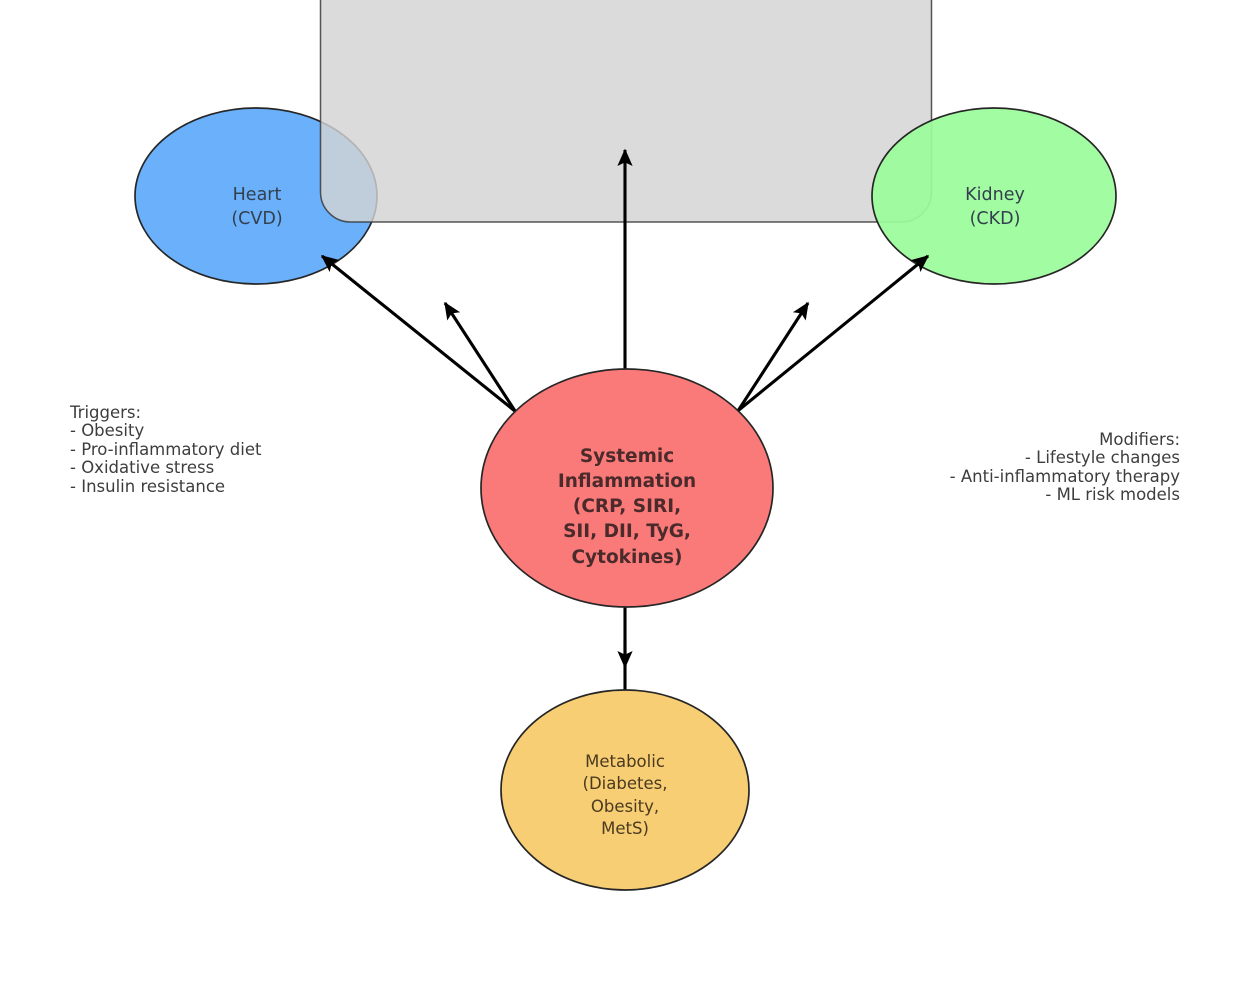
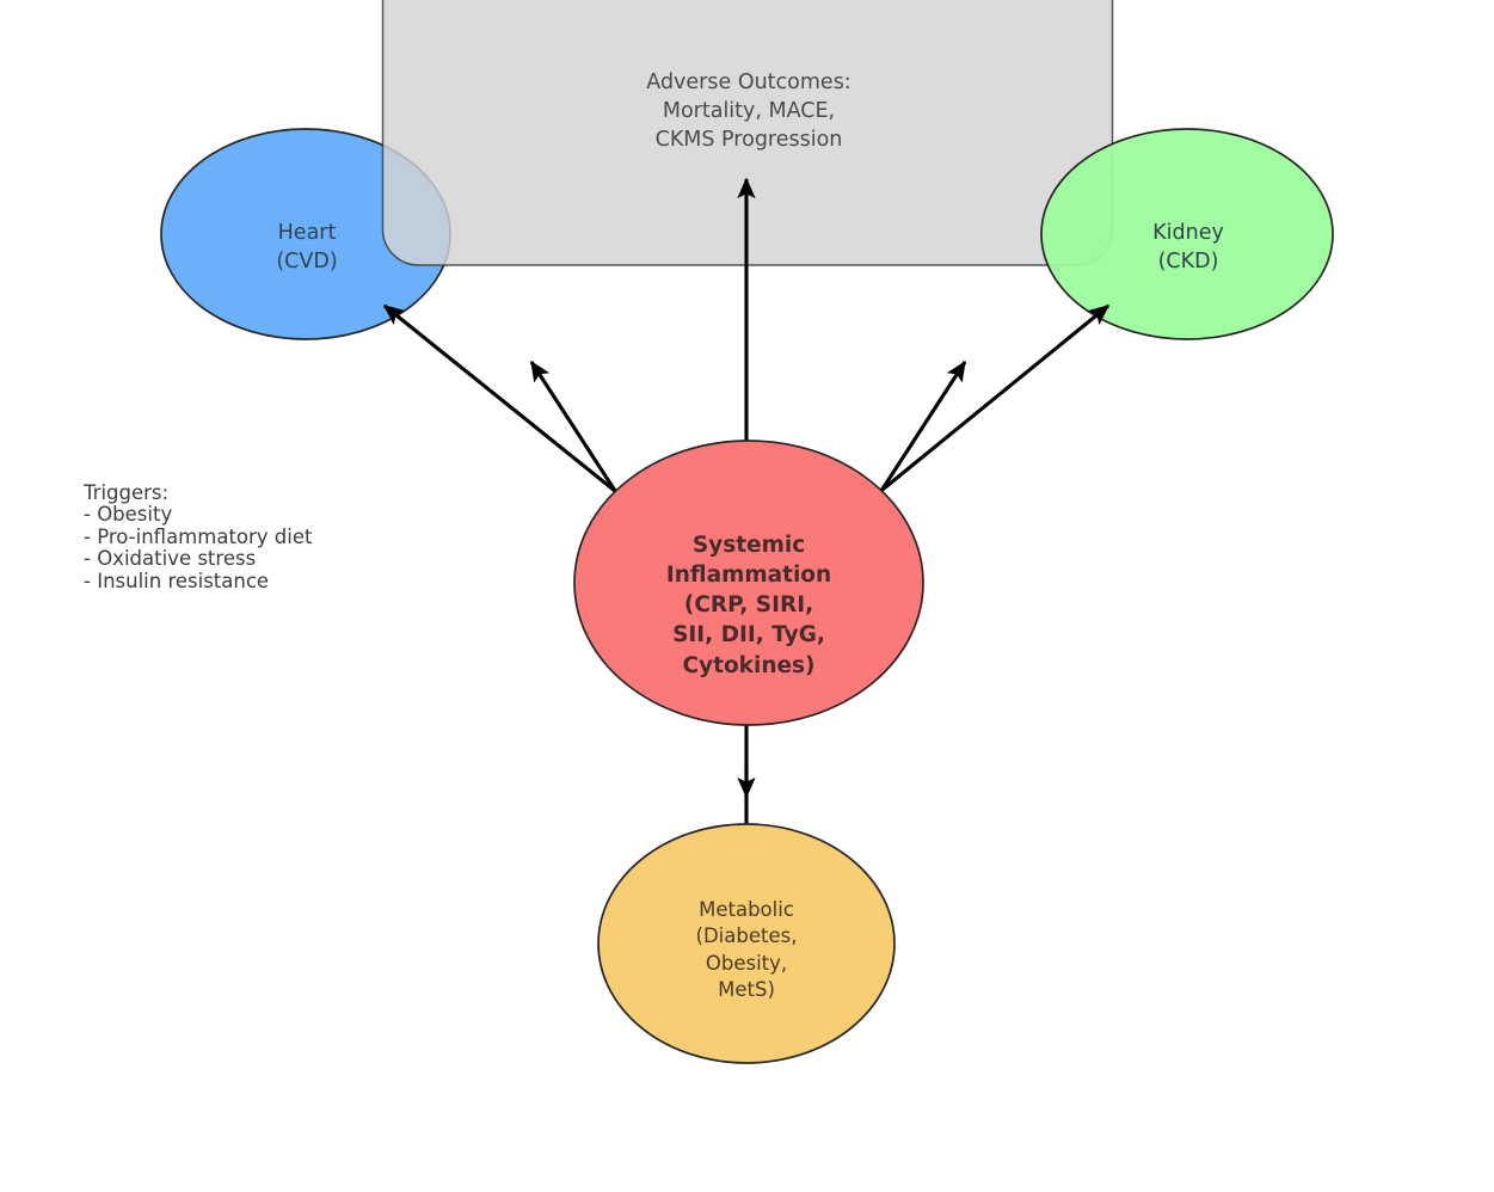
+ Adverse Outcomes:
+ Mortality, MACE,
+ CKMS Progression
  Heart
  (CVD)
  Kidney
  (CKD)
  Systemic
  Inflammation
  (CRP, SIRI,
  SII, DII, TyG,
  Cytokines)
  Metabolic
  (Diabetes,
  Obesity,
  MetS)
  Triggers:
  - Obesity
  - Pro-inflammatory diet
  - Oxidative stress
  - Insulin resistance
- Modifiers:
- - Lifestyle changes
- - Anti-inflammatory therapy
- - ML risk models
